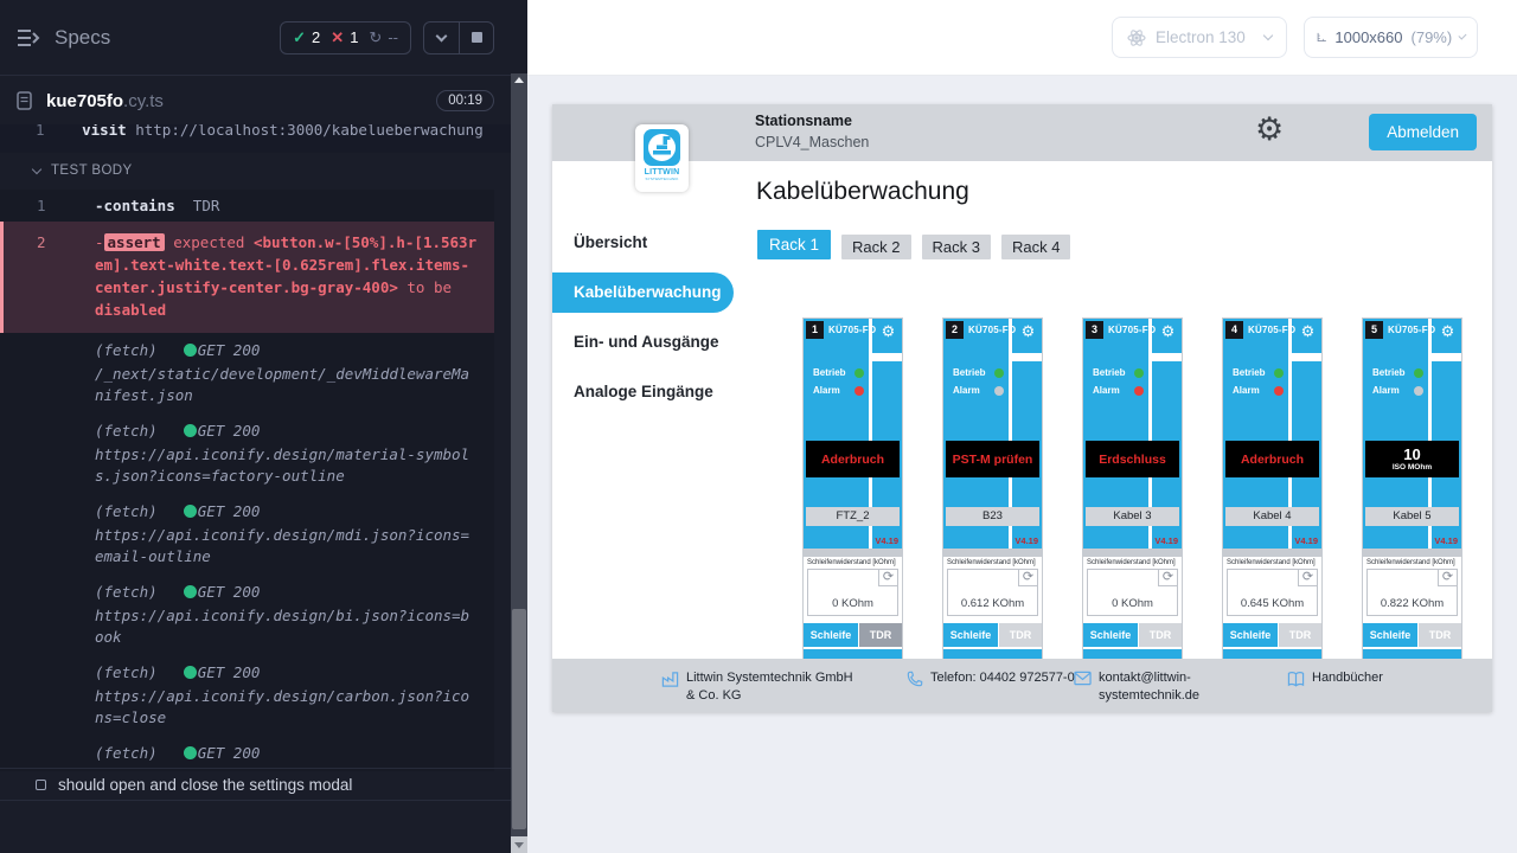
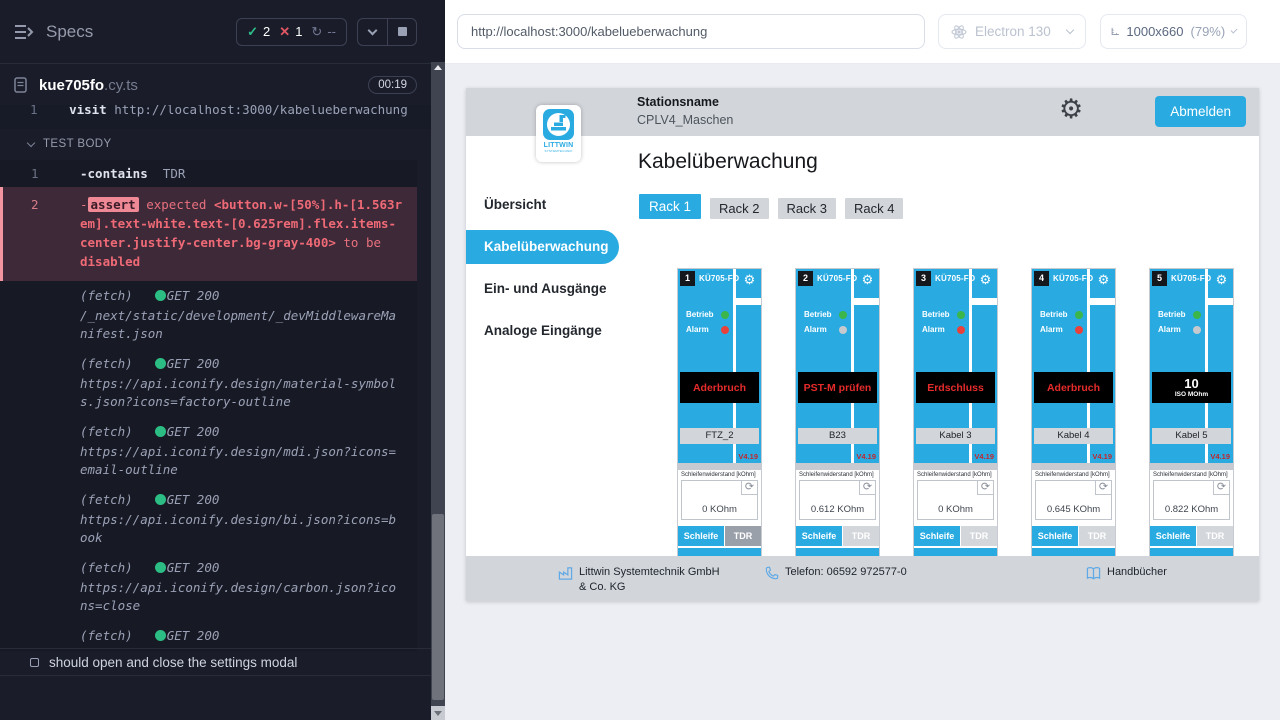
  Specs
  ✓
  2
  ✕
  1
  ↻
  --
  kue705fo
  .cy.ts
  00:19
  1 visit http://localhost:3000/kabelueberwachung
  TEST BODY
  1
  -contains TDR
  2
  - assert expected <button.w-[50%].h-[1.563rem].text-white.text-[0.625rem].flex.items-center.justify-center.bg-gray-400> to be disabled
  (fetch) GET 200
  /_next/static/development/_devMiddlewareManifest.json
  (fetch) GET 200
  https://api.iconify.design/material-symbols.json?icons=factory-outline
  (fetch) GET 200
  https://api.iconify.design/mdi.json?icons=email-outline
  (fetch) GET 200
  https://api.iconify.design/bi.json?icons=book
  (fetch) GET 200
  https://api.iconify.design/carbon.json?icons=close
  (fetch) GET 200
  should open and close the settings modal
+ http://localhost:3000/kabelueberwachung
  Electron 130
  1000x660
  (79%)
  Stationsname
  CPLV4_Maschen
  ⚙
  Abmelden
  Übersicht
  Kabelüberwachung
  Ein- und Ausgänge
  Analoge Eingänge
  Kabelüberwachung
  Rack 1
  Rack 2
  Rack 3
  Rack 4
  1
  KÜ705-FO
  ⚙
  Betrieb
  Alarm
  Aderbruch
  FTZ_2
  V4.19
  ⟳
  0 KOhm
  Schleife
  TDR
  2
  KÜ705-FO
  ⚙
  Betrieb
  Alarm
  PST-M prüfen
  B23
  V4.19
  ⟳
  0.612 KOhm
  Schleife
  TDR
  3
  KÜ705-FO
  ⚙
  Betrieb
  Alarm
  Erdschluss
  Kabel 3
  V4.19
  ⟳
  0 KOhm
  Schleife
  TDR
  4
  KÜ705-FO
  ⚙
  Betrieb
  Alarm
  Aderbruch
  Kabel 4
  V4.19
  ⟳
  0.645 KOhm
  Schleife
  TDR
  5
  KÜ705-FO
  ⚙
  Betrieb
  Alarm
  10
  Kabel 5
  V4.19
  ⟳
  0.822 KOhm
  Schleife
  TDR
  Littwin Systemtechnik GmbH & Co. KG
- Telefon: 04402 972577-0
+ Telefon: 06592 972577-0
- kontakt@littwin-systemtechnik.de
  Handbücher
